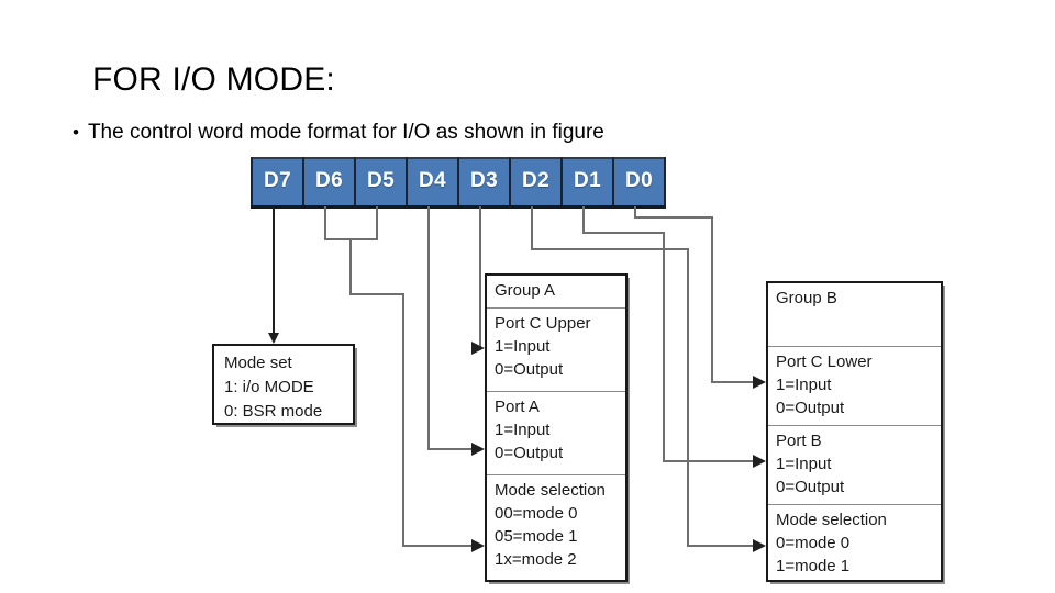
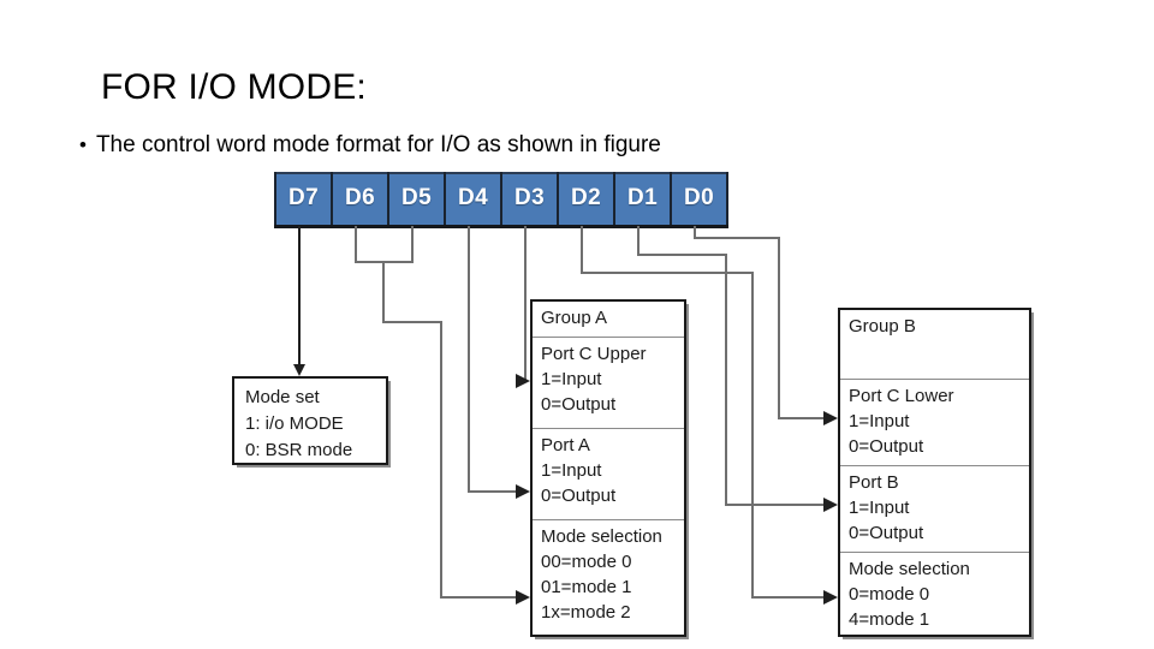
  FOR I/O MODE:
  •
  The control word mode format for I/O as shown in figure
  D7
  D6
  D5
  D4
  D3
  D2
  D1
  D0
  Mode set
  1: i/o MODE
  0: BSR mode
  Group A
  Port C Upper
  1=Input
  0=Output
  Port A
  1=Input
  0=Output
  Mode selection
  00=mode 0
- 05=mode 1
+ 01=mode 1
  1x=mode 2
  Group B
  Port C Lower
  1=Input
  0=Output
  Port B
  1=Input
  0=Output
  Mode selection
  0=mode 0
- 1=mode 1
+ 4=mode 1
